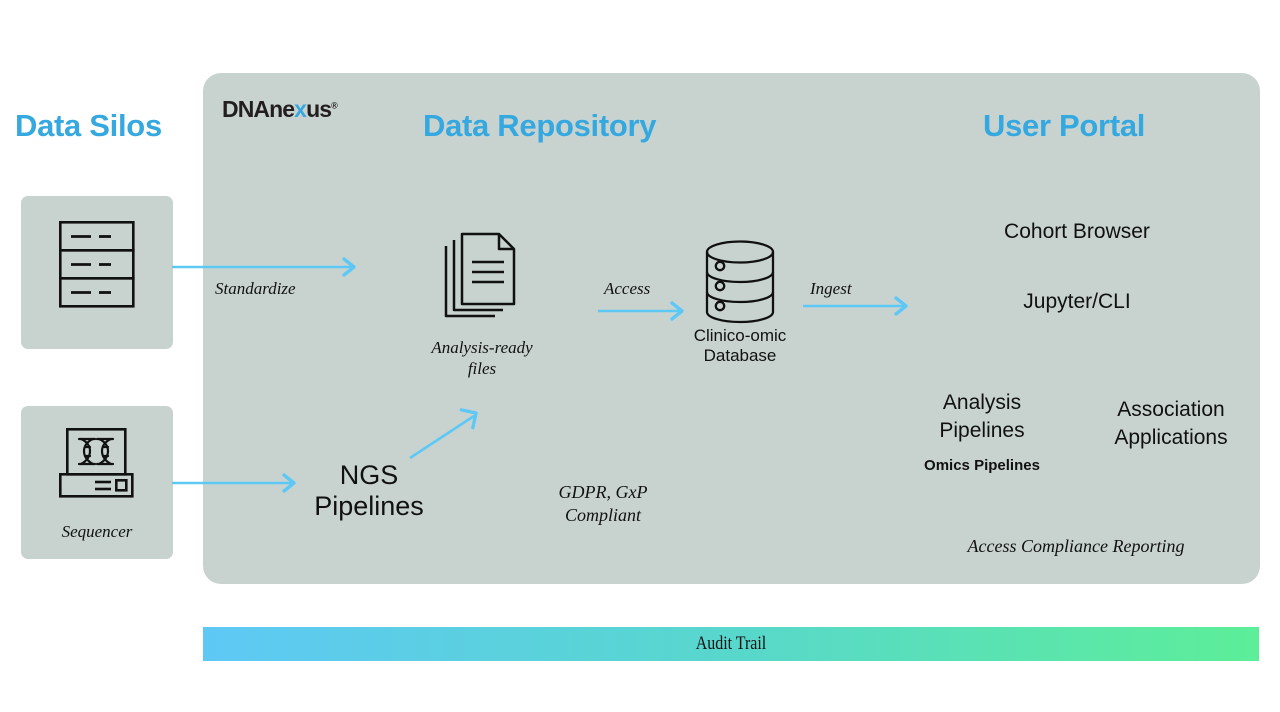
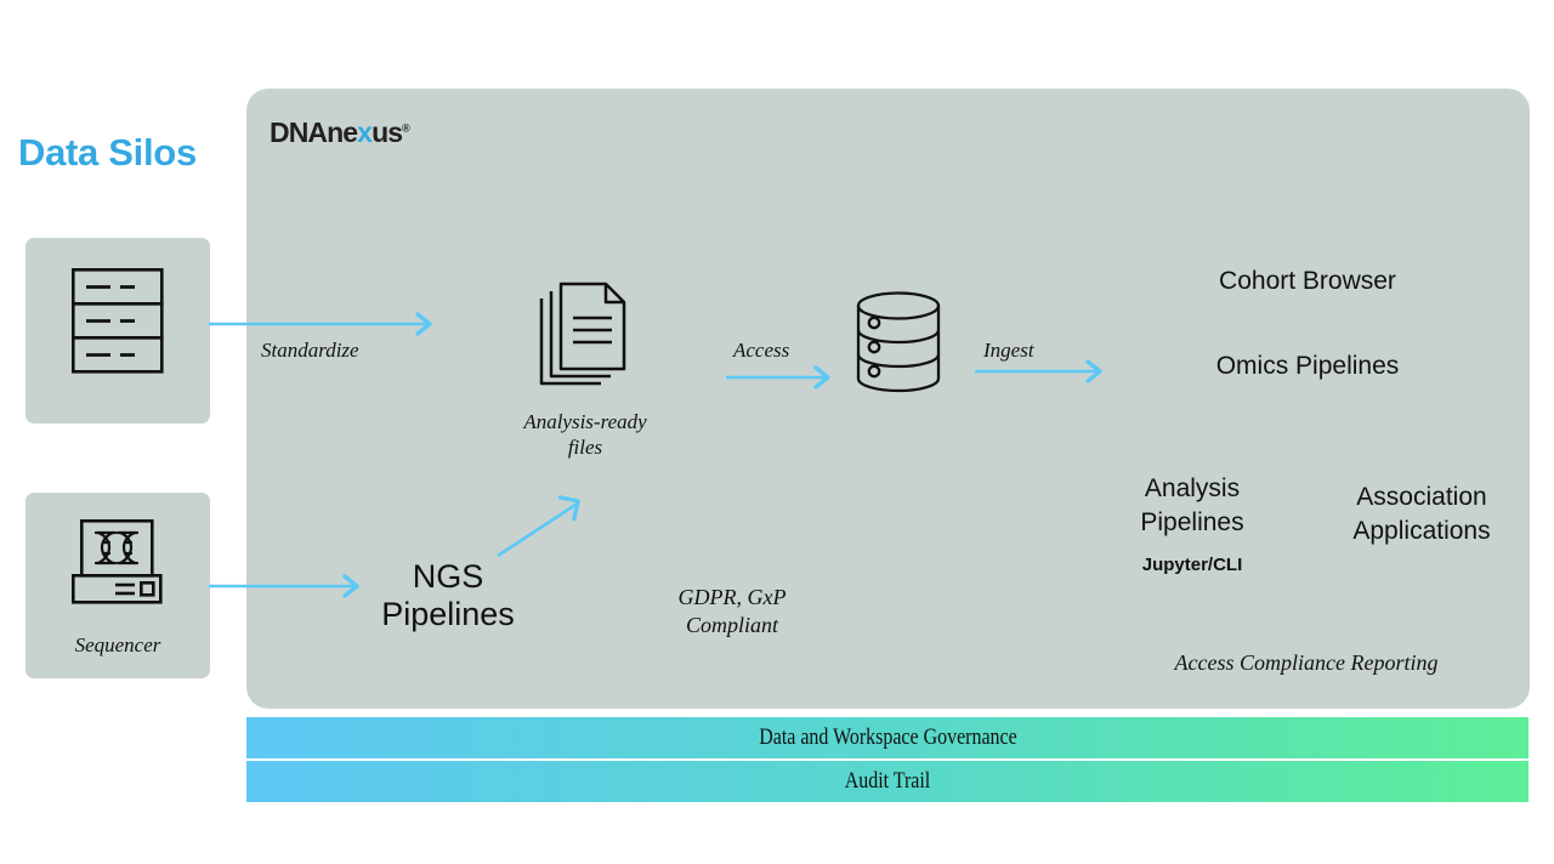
  Data Silos
- Data Repository
- User Portal
  DNAnexus®
  Sequencer
  Standardize
  Analysis-ready
  files
  Access
- Clinico-omic
- Database
  Ingest
  NGS
  Pipelines
  GDPR, GxP
  Compliant
  Cohort Browser
- Jupyter/CLI
+ Omics Pipelines
  Analysis
  Pipelines
  Association
  Applications
- Omics Pipelines
+ Jupyter/CLI
  Access Compliance Reporting
+ Data and Workspace Governance
  Audit Trail
